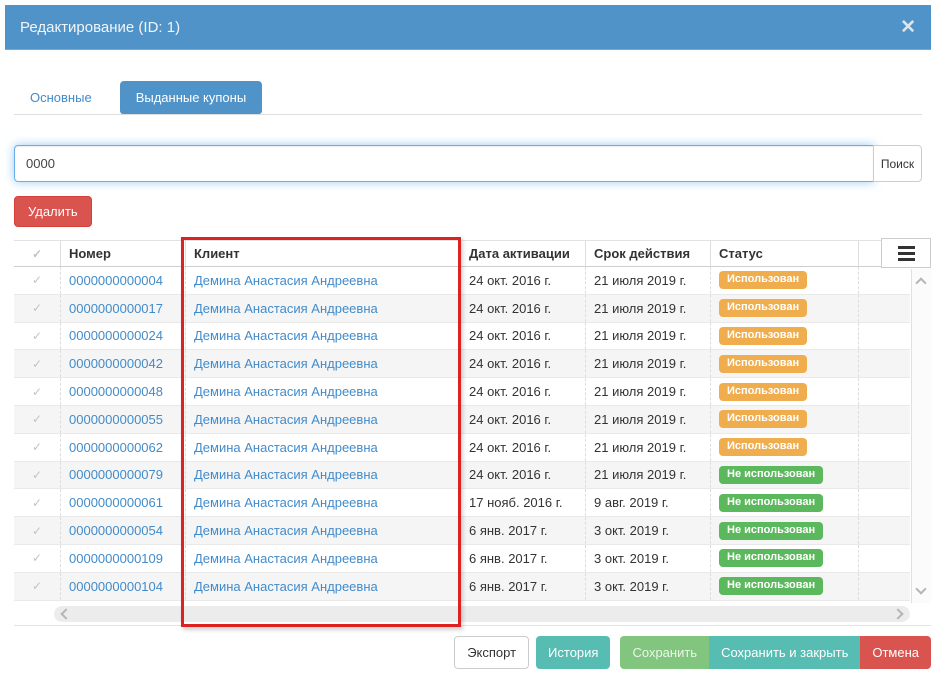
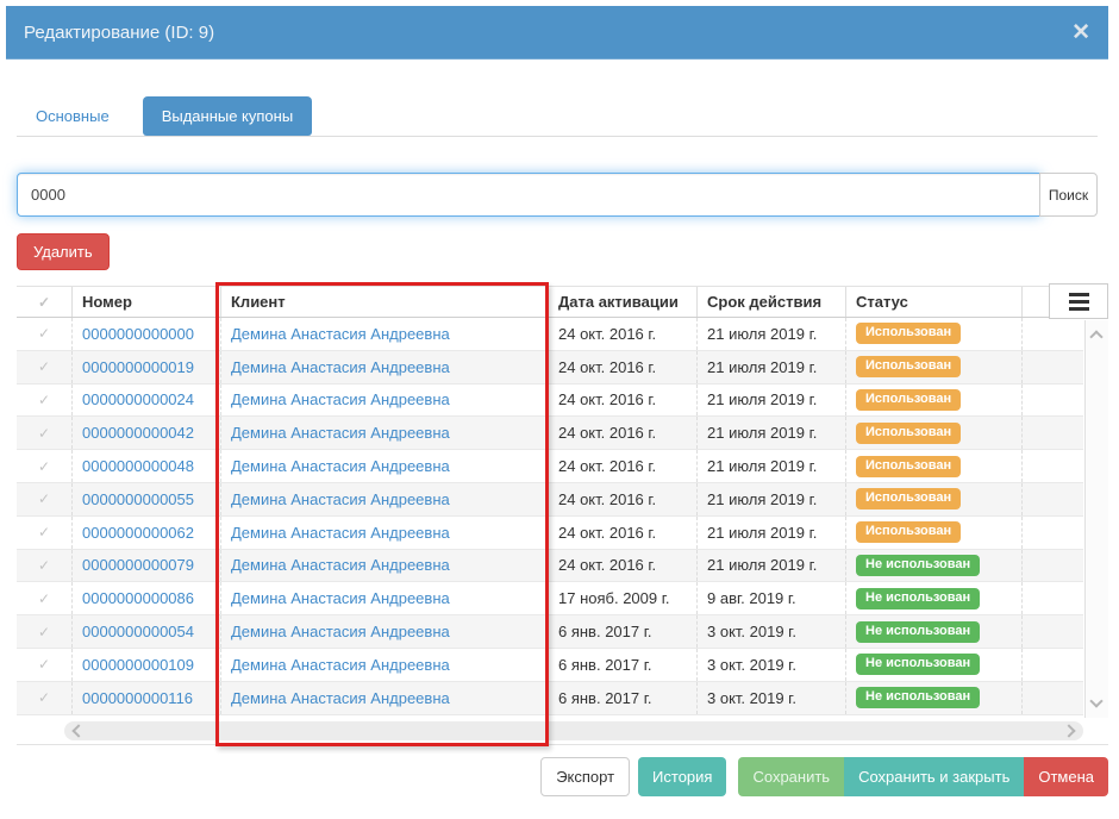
- Редактирование (ID: 1)
+ Редактирование (ID: 9)
  ✕
  Основные
  Выданные купоны
  0000
  Поиск
  Удалить
  ✓
  Номер
  Клиент
  Дата активации
  Срок действия
  Статус
  ✓
- 0000000000004
+ 0000000000000
  Демина Анастасия Андреевна
  24 окт. 2016 г.
  21 июля 2019 г.
  Использован
  ✓
- 0000000000017
+ 0000000000019
  Демина Анастасия Андреевна
  24 окт. 2016 г.
  21 июля 2019 г.
  Использован
  ✓
  0000000000024
  Демина Анастасия Андреевна
  24 окт. 2016 г.
  21 июля 2019 г.
  Использован
  ✓
  0000000000042
  Демина Анастасия Андреевна
  24 окт. 2016 г.
  21 июля 2019 г.
  Использован
  ✓
  0000000000048
  Демина Анастасия Андреевна
  24 окт. 2016 г.
  21 июля 2019 г.
  Использован
  ✓
  0000000000055
  Демина Анастасия Андреевна
  24 окт. 2016 г.
  21 июля 2019 г.
  Использован
  ✓
  0000000000062
  Демина Анастасия Андреевна
  24 окт. 2016 г.
  21 июля 2019 г.
  Использован
  ✓
  0000000000079
  Демина Анастасия Андреевна
  24 окт. 2016 г.
  21 июля 2019 г.
  Не использован
  ✓
- 0000000000061
+ 0000000000086
  Демина Анастасия Андреевна
- 17 нояб. 2016 г.
+ 17 нояб. 2009 г.
  9 авг. 2019 г.
  Не использован
  ✓
  0000000000054
  Демина Анастасия Андреевна
  6 янв. 2017 г.
  3 окт. 2019 г.
  Не использован
  ✓
  0000000000109
  Демина Анастасия Андреевна
  6 янв. 2017 г.
  3 окт. 2019 г.
  Не использован
  ✓
- 0000000000104
+ 0000000000116
  Демина Анастасия Андреевна
  6 янв. 2017 г.
  3 окт. 2019 г.
  Не использован
  Экспорт
  История
  Сохранить
  Сохранить и закрыть
  Отмена
